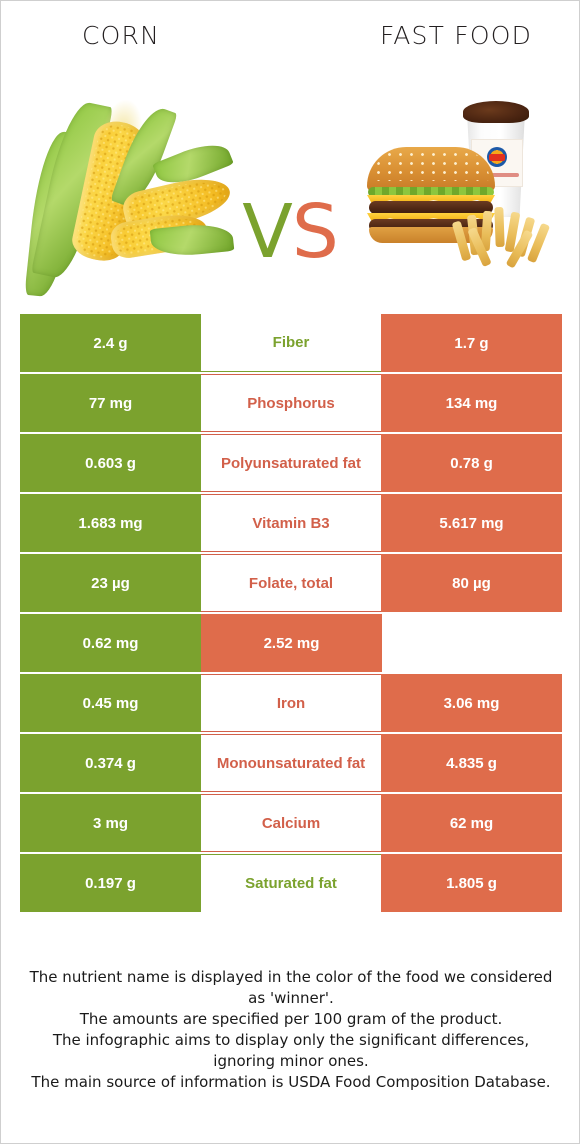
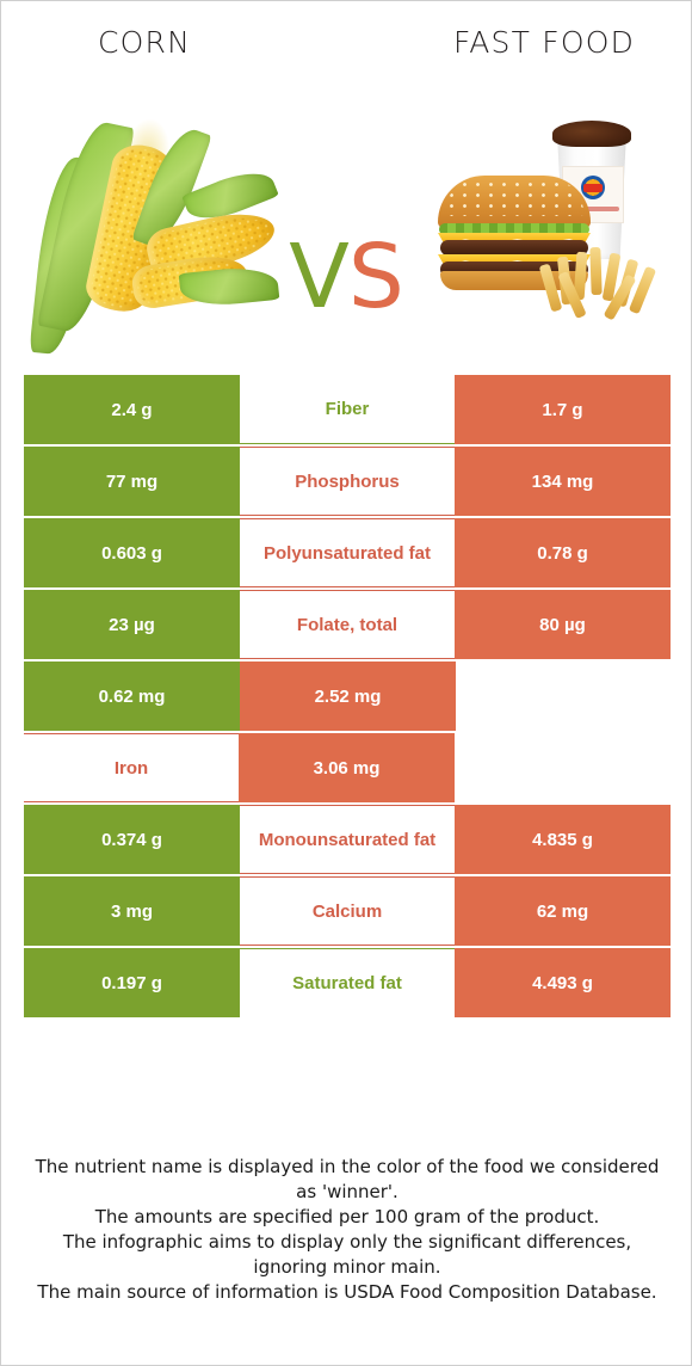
  CORN
  FAST FOOD
  VS
  2.4 g
  Fiber
  1.7 g
  77 mg
  Phosphorus
  134 mg
  0.603 g
  Polyunsaturated fat
  0.78 g
- 1.683 mg
- Vitamin B3
- 5.617 mg
  23 µg
  Folate, total
  80 µg
  0.62 mg
  2.52 mg
- 0.45 mg
  Iron
  3.06 mg
  0.374 g
  Monounsaturated fat
  4.835 g
  3 mg
  Calcium
  62 mg
  0.197 g
  Saturated fat
- 1.805 g
+ 4.493 g
  The nutrient name is displayed in the color of the food we considered as 'winner'.
  The amounts are specified per 100 gram of the product.
- The infographic aims to display only the significant differences, ignoring minor ones.
+ The infographic aims to display only the significant differences, ignoring minor main.
  The main source of information is USDA Food Composition Database.
